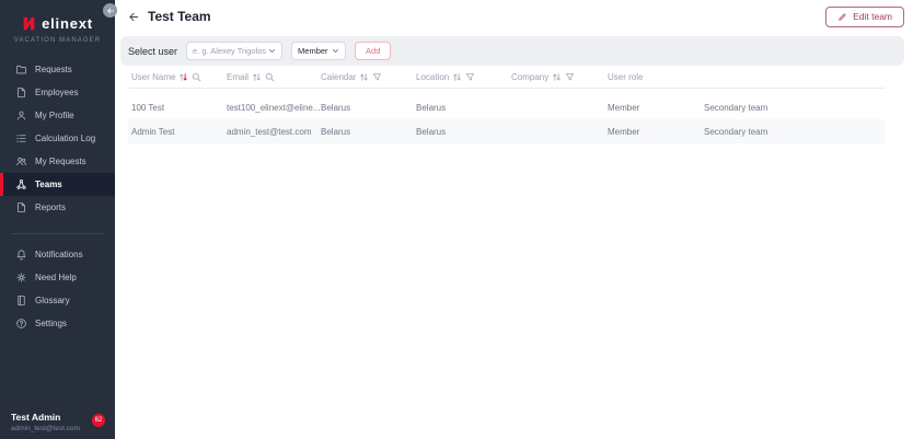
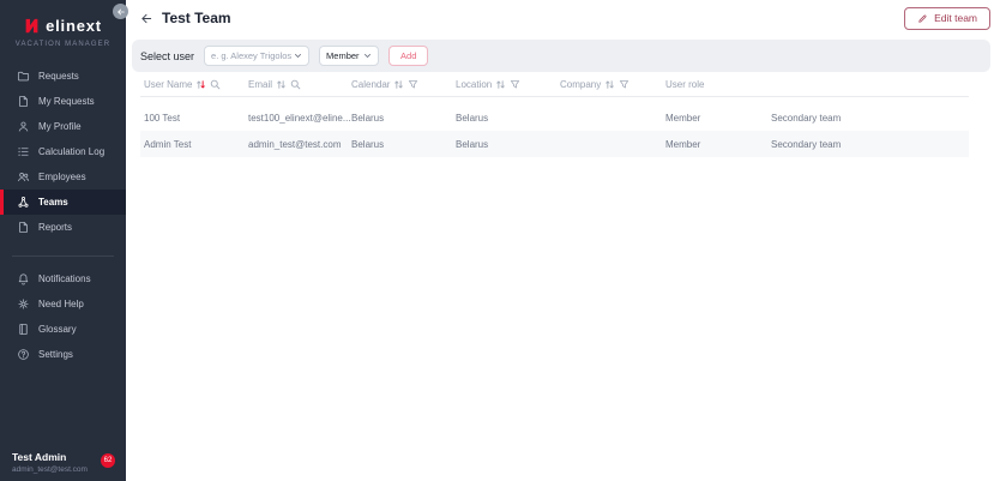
  elinext
  Requests
- Employees
+ My Requests
  My Profile
  Calculation Log
- My Requests
+ Employees
  Teams
  Reports
  Notifications
  Need Help
  Glossary
  Settings
  Test Admin
  Test Team
  Edit team
  Select user
  e. g. Alexey Trigolos
  Member
  Add
  User Name
  Email
  Calendar
  Location
  Company
  User role
  100 Test
  test100_elinext@eline...
  Belarus
  Belarus
  Member
  Secondary team
  Admin Test
  admin_test@test.com
  Belarus
  Belarus
  Member
  Secondary team
